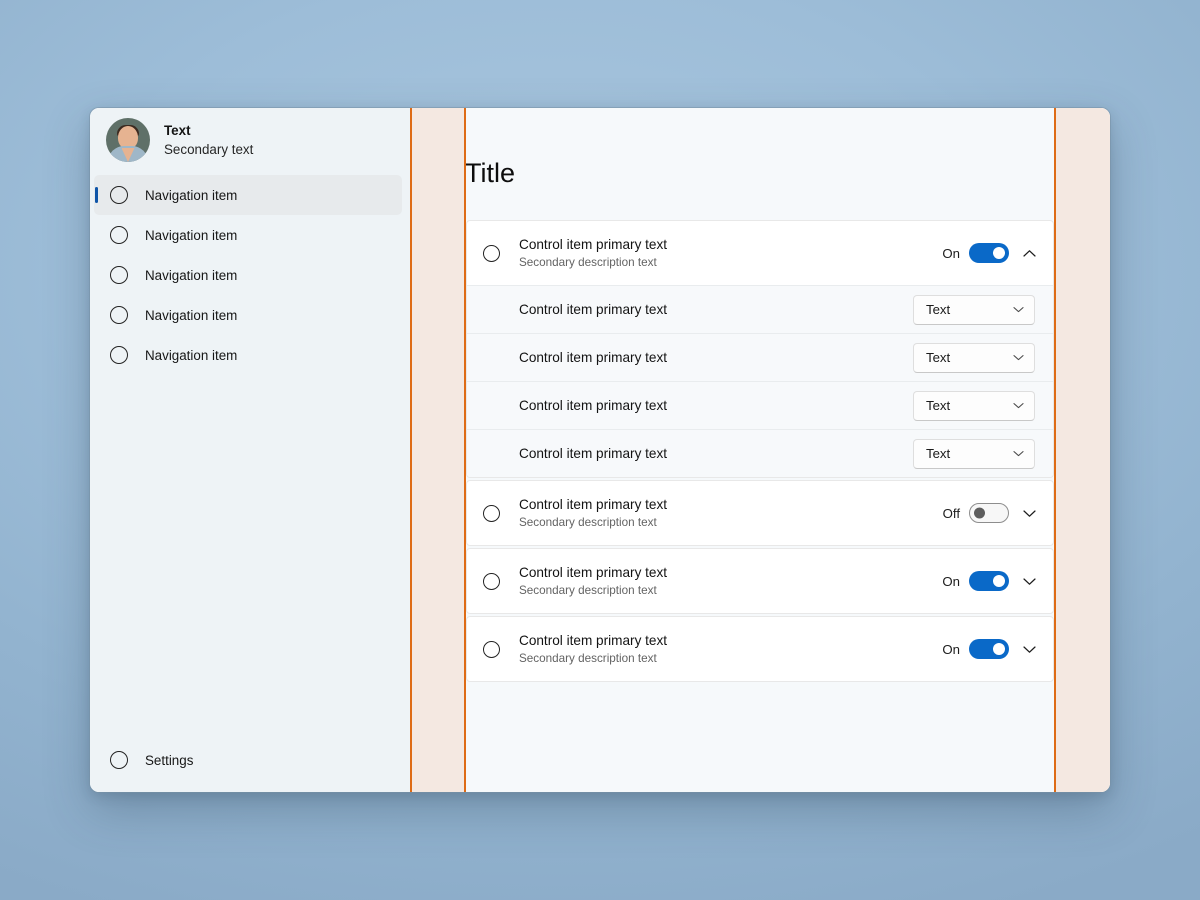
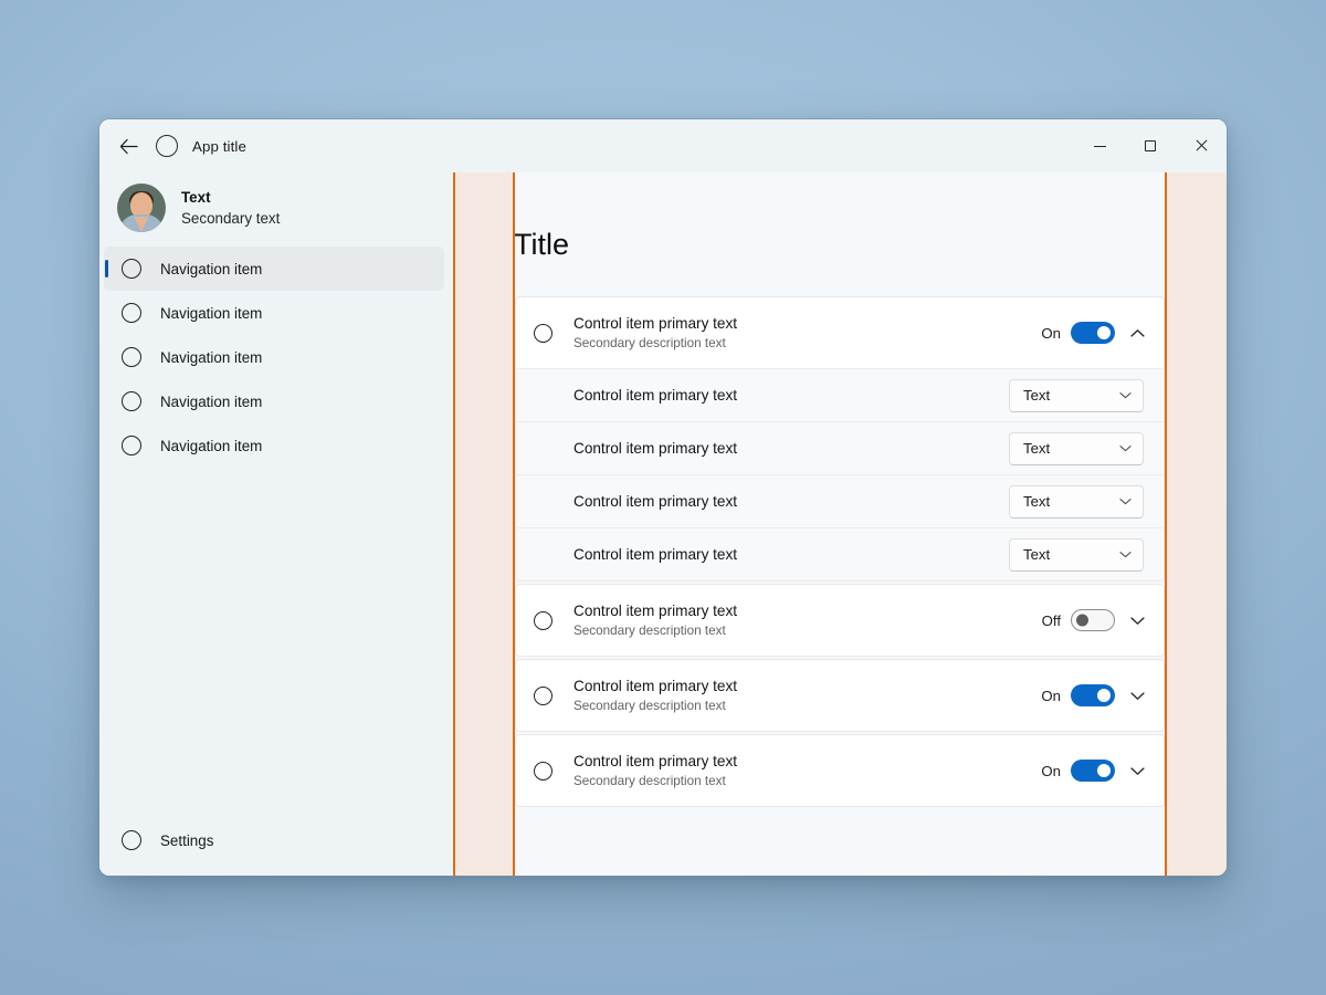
+ App title
  Text
  Secondary text
  Navigation item
  Navigation item
  Navigation item
  Navigation item
  Navigation item
  Settings
  Title
  Control item primary text
  Secondary description text
  On
  Control item primary text
  Text
  Control item primary text
  Text
  Control item primary text
  Text
  Control item primary text
  Text
  Control item primary text
  Secondary description text
  Off
  Control item primary text
  Secondary description text
  On
  Control item primary text
  Secondary description text
  On
